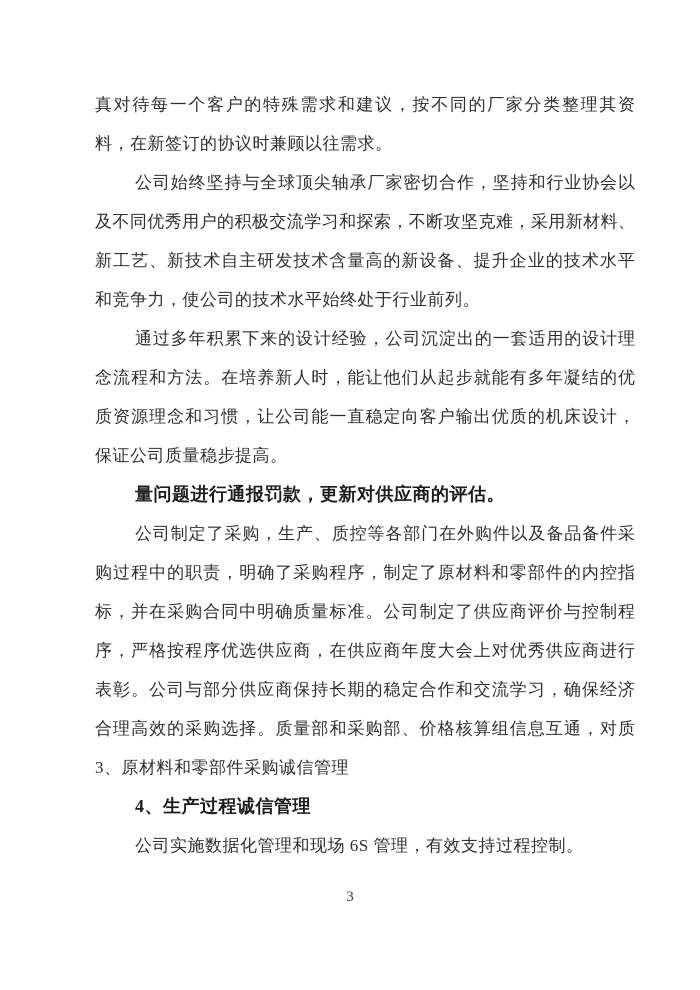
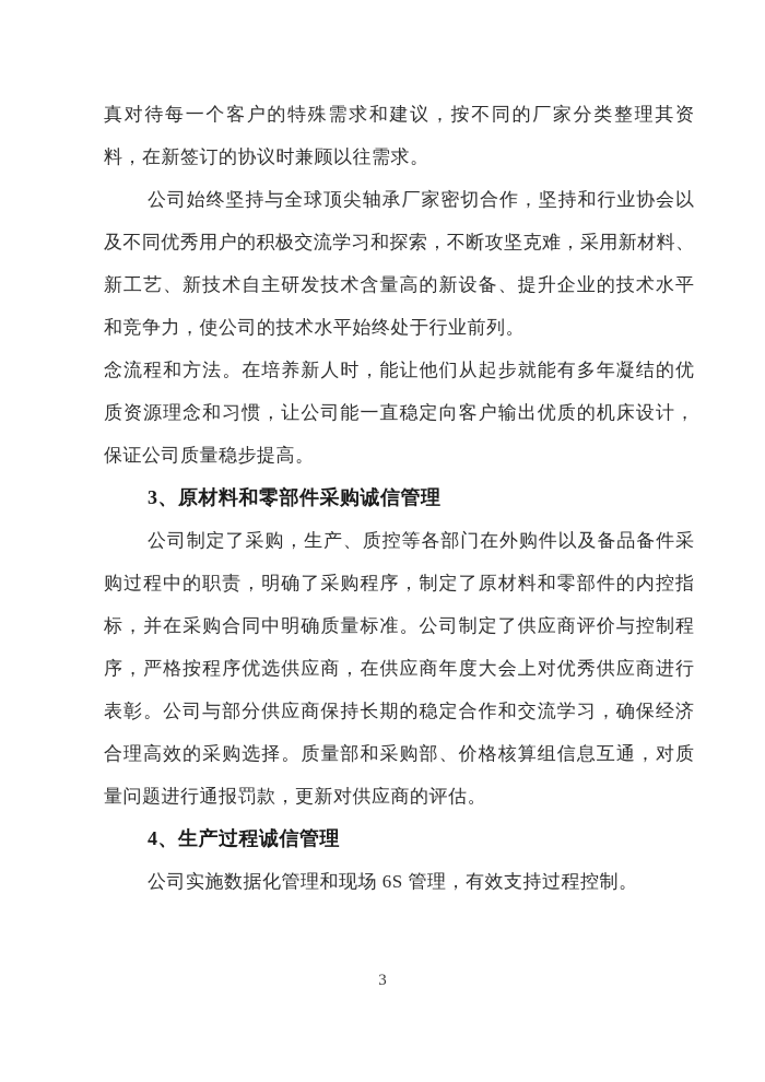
  真对待每一个客户的特殊需求和建议，按不同的厂家分类整理其资
  料，在新签订的协议时兼顾以往需求。
  公司始终坚持与全球顶尖轴承厂家密切合作，坚持和行业协会以
  及不同优秀用户的积极交流学习和探索，不断攻坚克难，采用新材料、
  新工艺、新技术自主研发技术含量高的新设备、提升企业的技术水平
  和竞争力，使公司的技术水平始终处于行业前列。
- 通过多年积累下来的设计经验，公司沉淀出的一套适用的设计理
  念流程和方法。在培养新人时，能让他们从起步就能有多年凝结的优
  质资源理念和习惯，让公司能一直稳定向客户输出优质的机床设计，
  保证公司质量稳步提高。
- 量问题进行通报罚款，更新对供应商的评估。
+ 3、原材料和零部件采购诚信管理
  公司制定了采购，生产、质控等各部门在外购件以及备品备件采
  购过程中的职责，明确了采购程序，制定了原材料和零部件的内控指
  标，并在采购合同中明确质量标准。公司制定了供应商评价与控制程
  序，严格按程序优选供应商，在供应商年度大会上对优秀供应商进行
  表彰。公司与部分供应商保持长期的稳定合作和交流学习，确保经济
  合理高效的采购选择。质量部和采购部、价格核算组信息互通，对质
- 3、原材料和零部件采购诚信管理
+ 量问题进行通报罚款，更新对供应商的评估。
  4、生产过程诚信管理
  公司实施数据化管理和现场 6S 管理，有效支持过程控制。
  3
